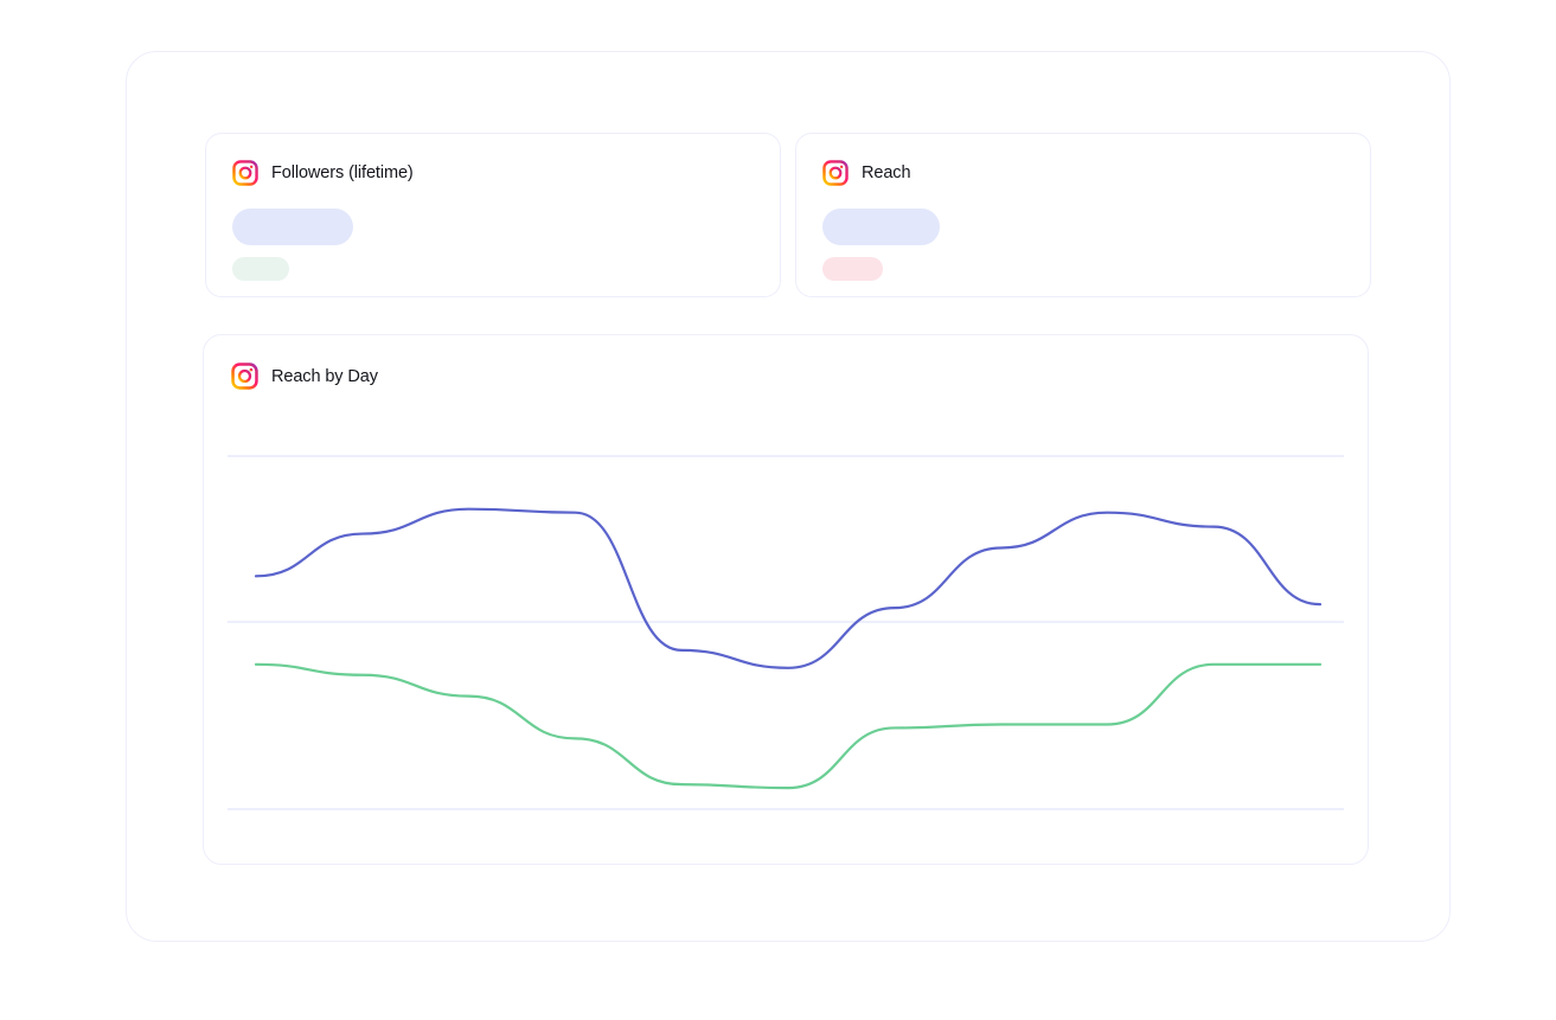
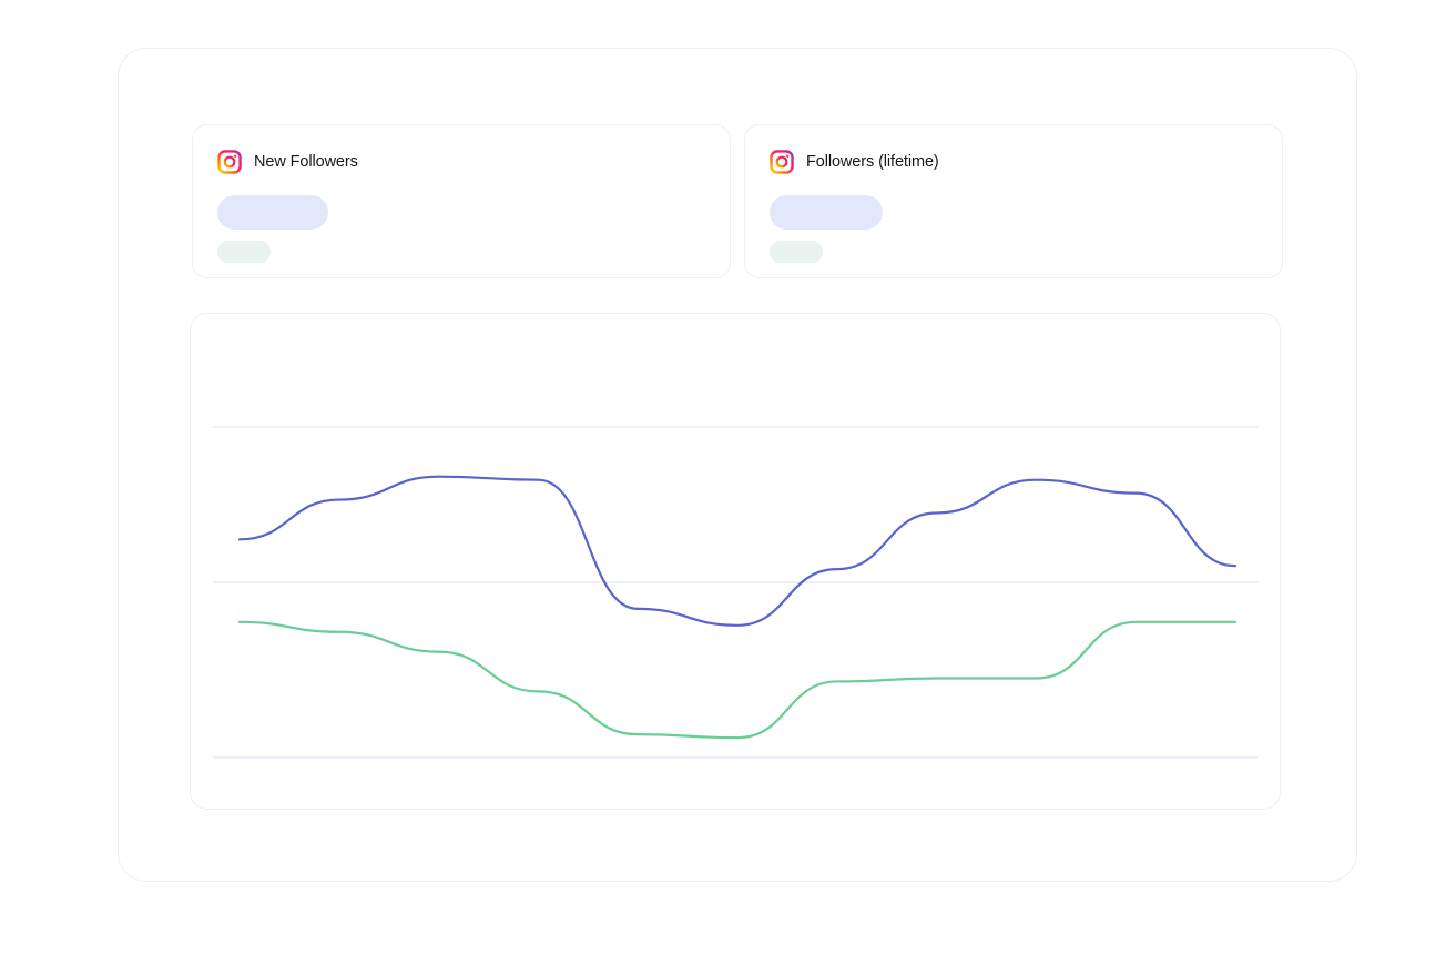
+ New Followers
  Followers (lifetime)
- Reach
- Reach by Day
